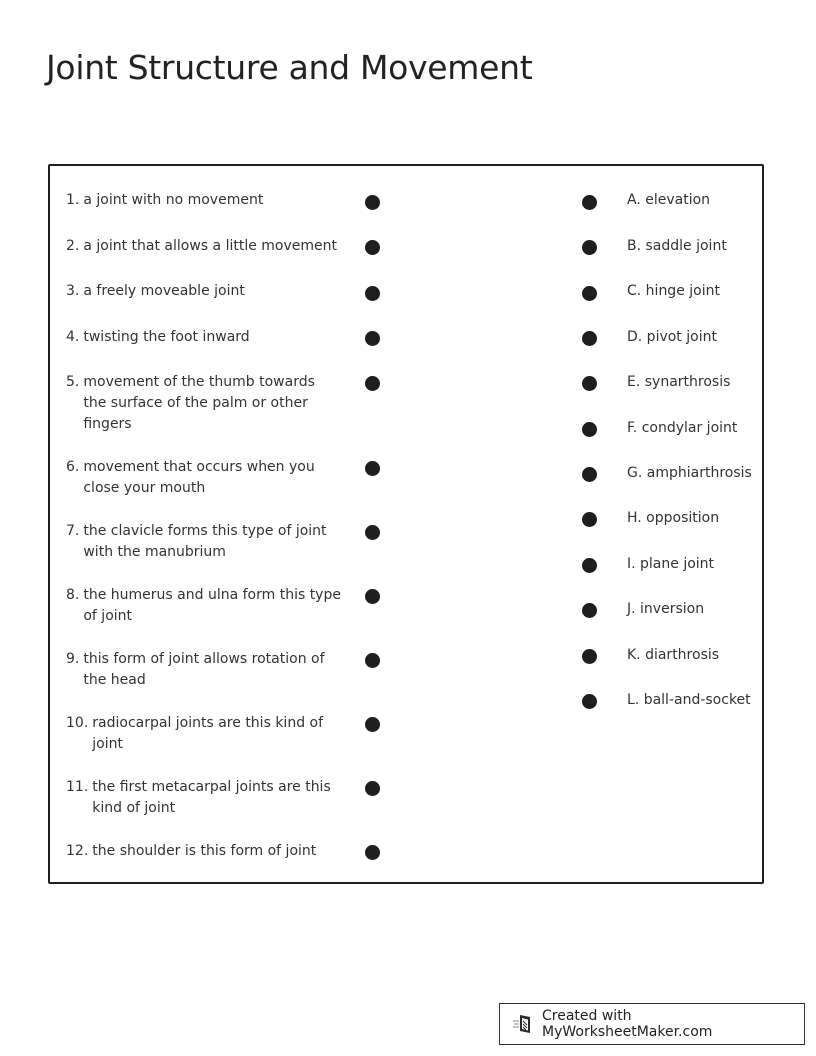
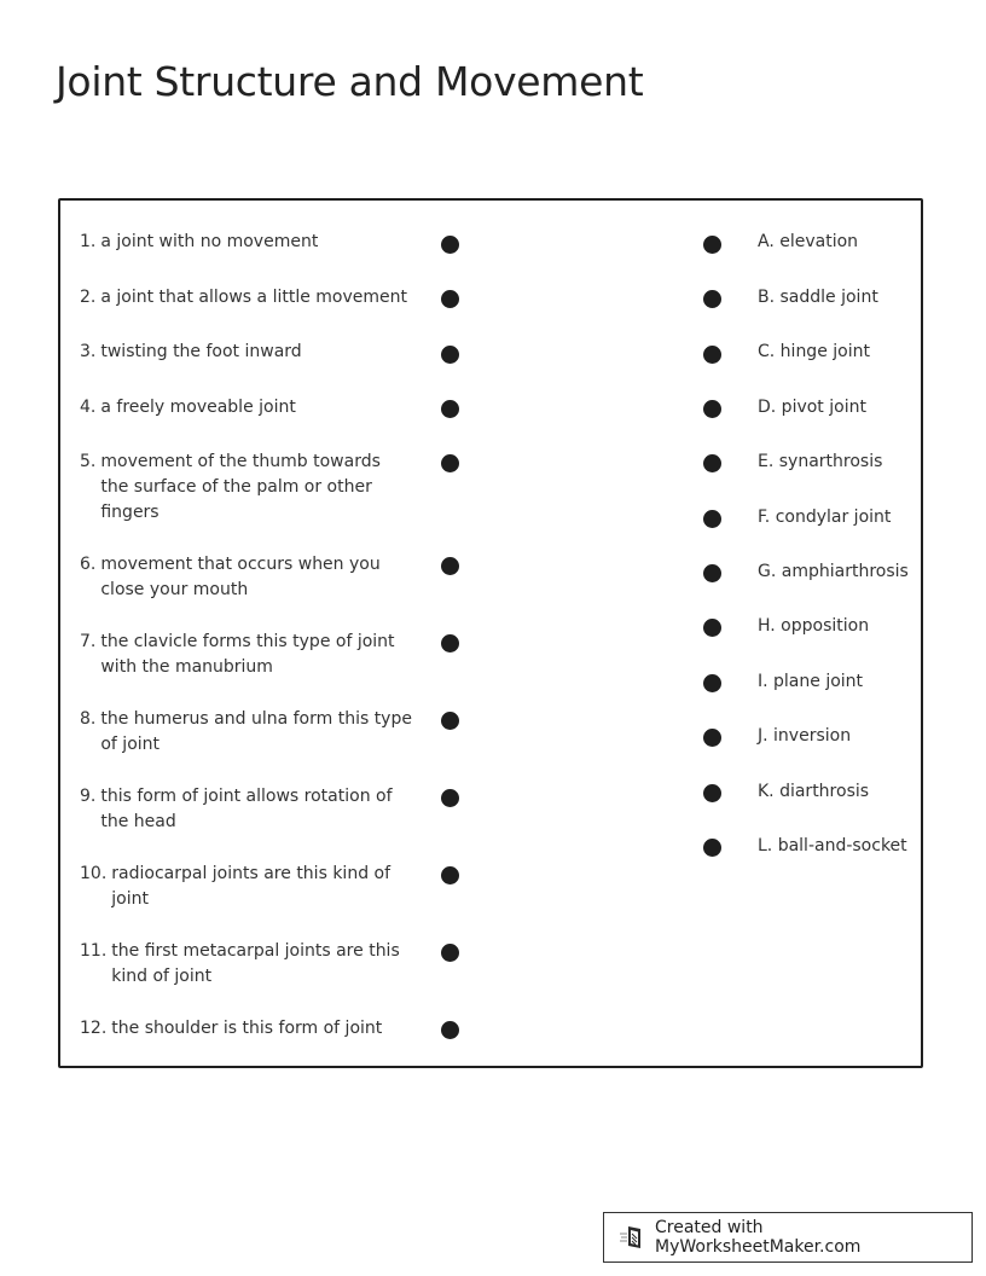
  Joint Structure and Movement
  1.
  a joint with no movement
  2.
  a joint that allows a little movement
  3.
- a freely moveable joint
+ twisting the foot inward
  4.
- twisting the foot inward
+ a freely moveable joint
  5.
  movement of the thumb towards the surface of the palm or other fingers
  6.
  movement that occurs when you close your mouth
  7.
  the clavicle forms this type of joint with the manubrium
  8.
  the humerus and ulna form this type of joint
  9.
  this form of joint allows rotation of the head
  10.
  radiocarpal joints are this kind of joint
  11.
  the first metacarpal joints are this kind of joint
  12.
  the shoulder is this form of joint
  A. elevation
  B. saddle joint
  C. hinge joint
  D. pivot joint
  E. synarthrosis
  F. condylar joint
  G. amphiarthrosis
  H. opposition
  I. plane joint
  J. inversion
  K. diarthrosis
  L. ball-and-socket
  Created with MyWorksheetMaker.com
